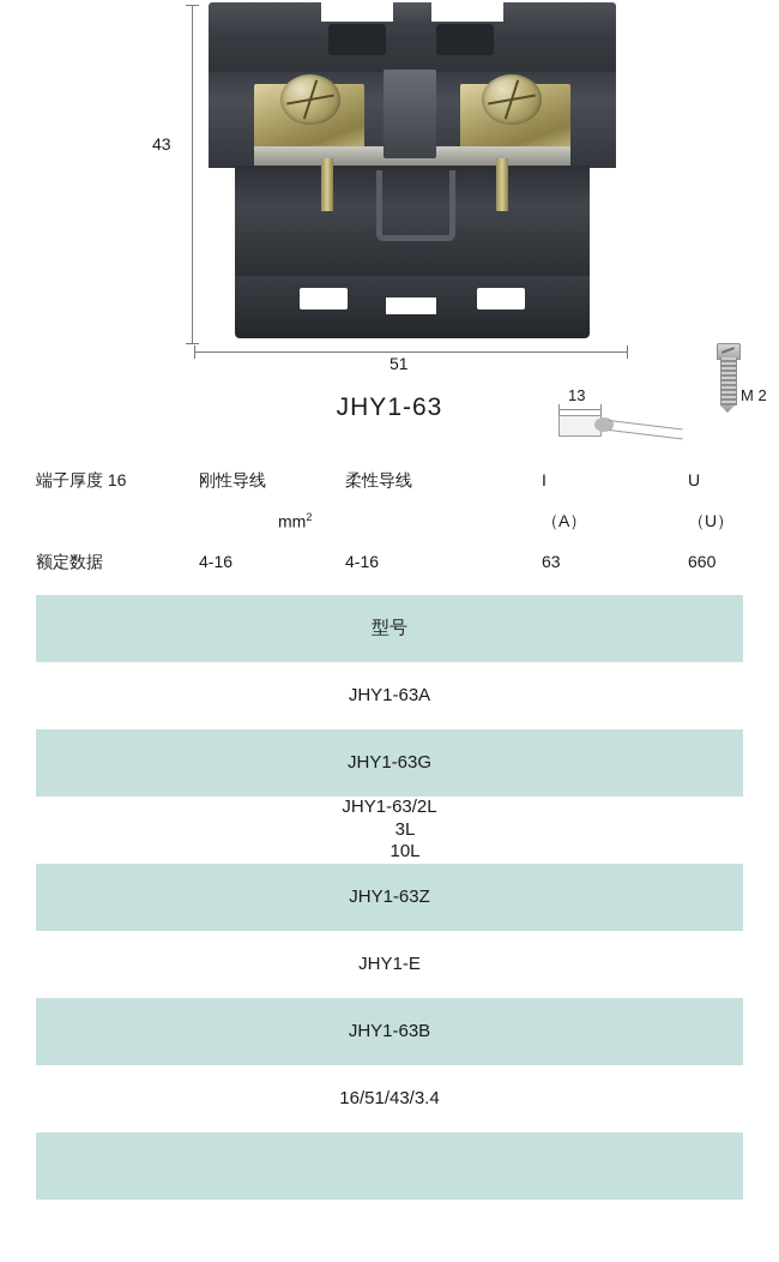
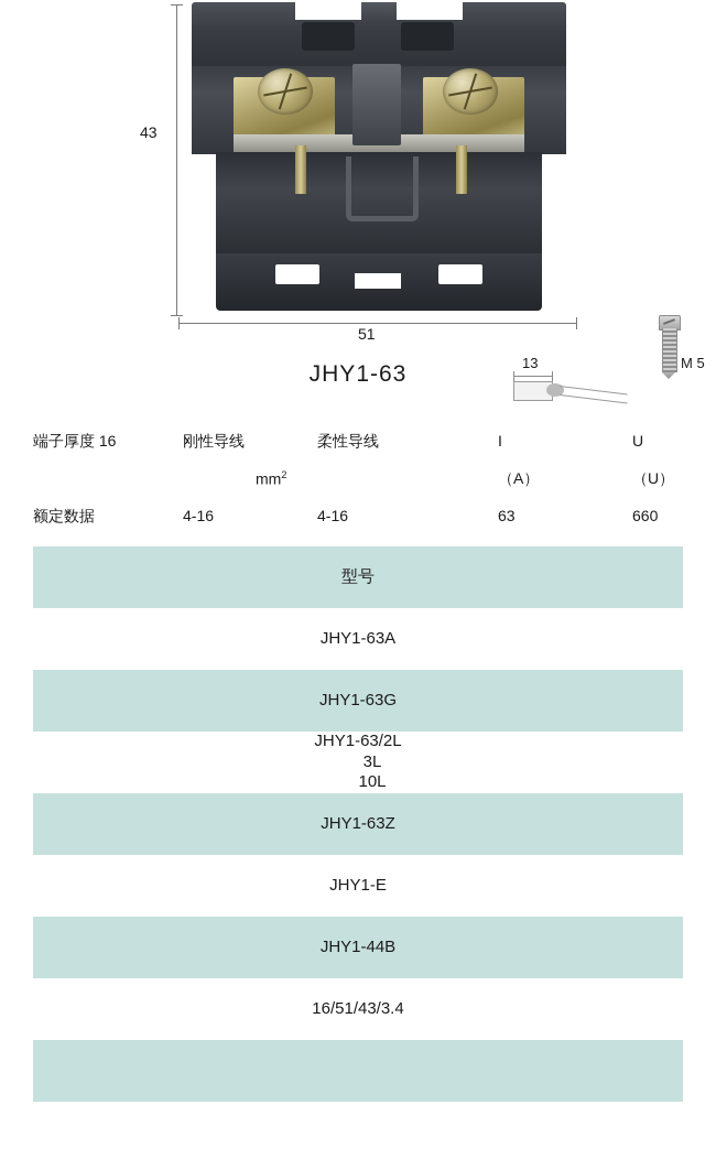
  43
  51
  JHY1-63
  13
- M 2
+ M 5
  端子厚度 16
  刚性导线
  柔性导线
  I
  U
  mm2
  （A）
  （U）
  额定数据
  4-16
  4-16
  63
  660
  型号
  JHY1-63A
  JHY1-63G
  JHY1-63/2L
  3L
  10L
  JHY1-63Z
  JHY1-E
- JHY1-63B
+ JHY1-44B
  16/51/43/3.4
